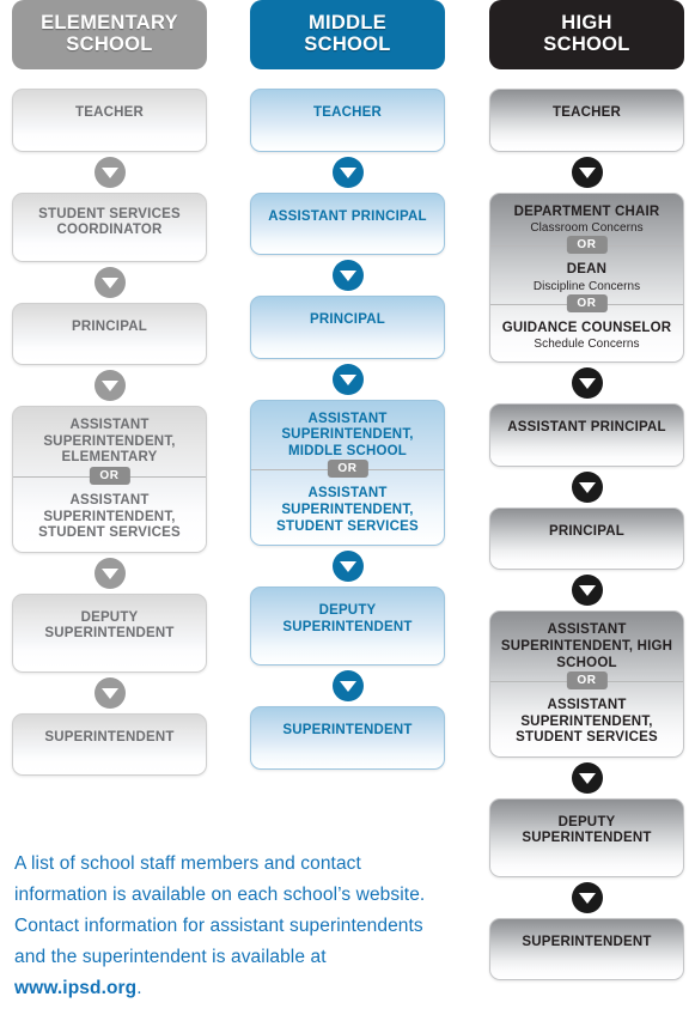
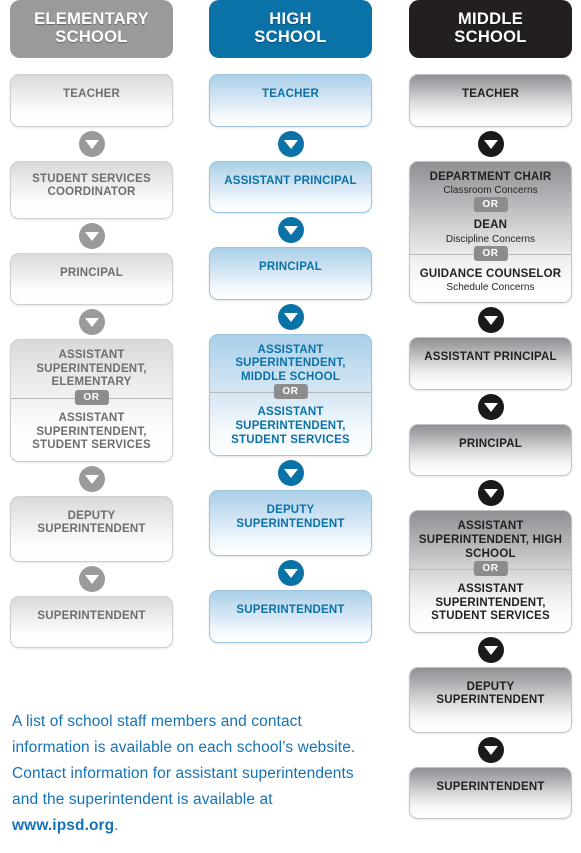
  ELEMENTARY
  SCHOOL
  TEACHER
  STUDENT SERVICES COORDINATOR
  PRINCIPAL
  ASSISTANT SUPERINTENDENT, ELEMENTARY
  OR
  ASSISTANT SUPERINTENDENT, STUDENT SERVICES
  DEPUTY SUPERINTENDENT
  SUPERINTENDENT
- MIDDLE
+ HIGH
  SCHOOL
  TEACHER
  ASSISTANT PRINCIPAL
  PRINCIPAL
  ASSISTANT SUPERINTENDENT, MIDDLE SCHOOL
  OR
  ASSISTANT SUPERINTENDENT, STUDENT SERVICES
  DEPUTY SUPERINTENDENT
  SUPERINTENDENT
- HIGH
+ MIDDLE
  SCHOOL
  TEACHER
  DEPARTMENT CHAIR
  Classroom Concerns
  OR
  DEAN
  Discipline Concerns
  OR
  GUIDANCE COUNSELOR
  Schedule Concerns
  ASSISTANT PRINCIPAL
  PRINCIPAL
  ASSISTANT SUPERINTENDENT, HIGH SCHOOL
  OR
  ASSISTANT SUPERINTENDENT, STUDENT SERVICES
  DEPUTY SUPERINTENDENT
  SUPERINTENDENT
  A list of school staff members and contact information is available on each school’s website. Contact information for assistant superintendents and the superintendent is available at www.ipsd.org.
